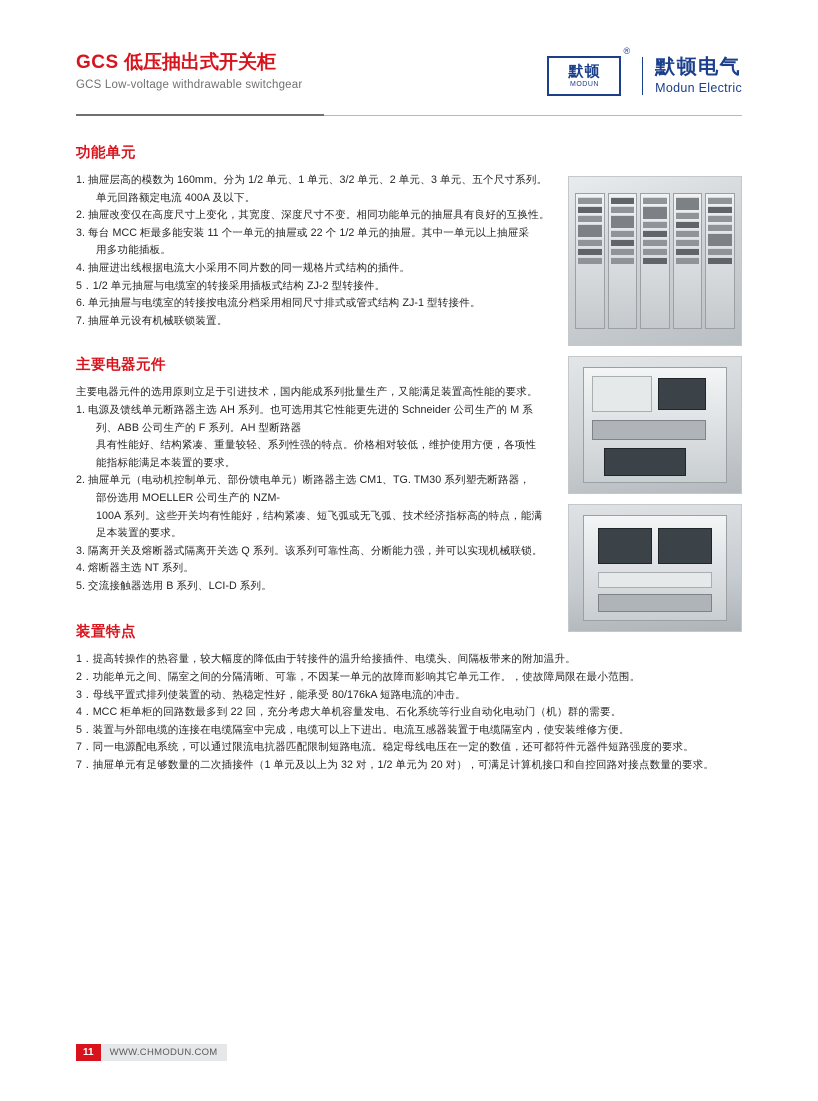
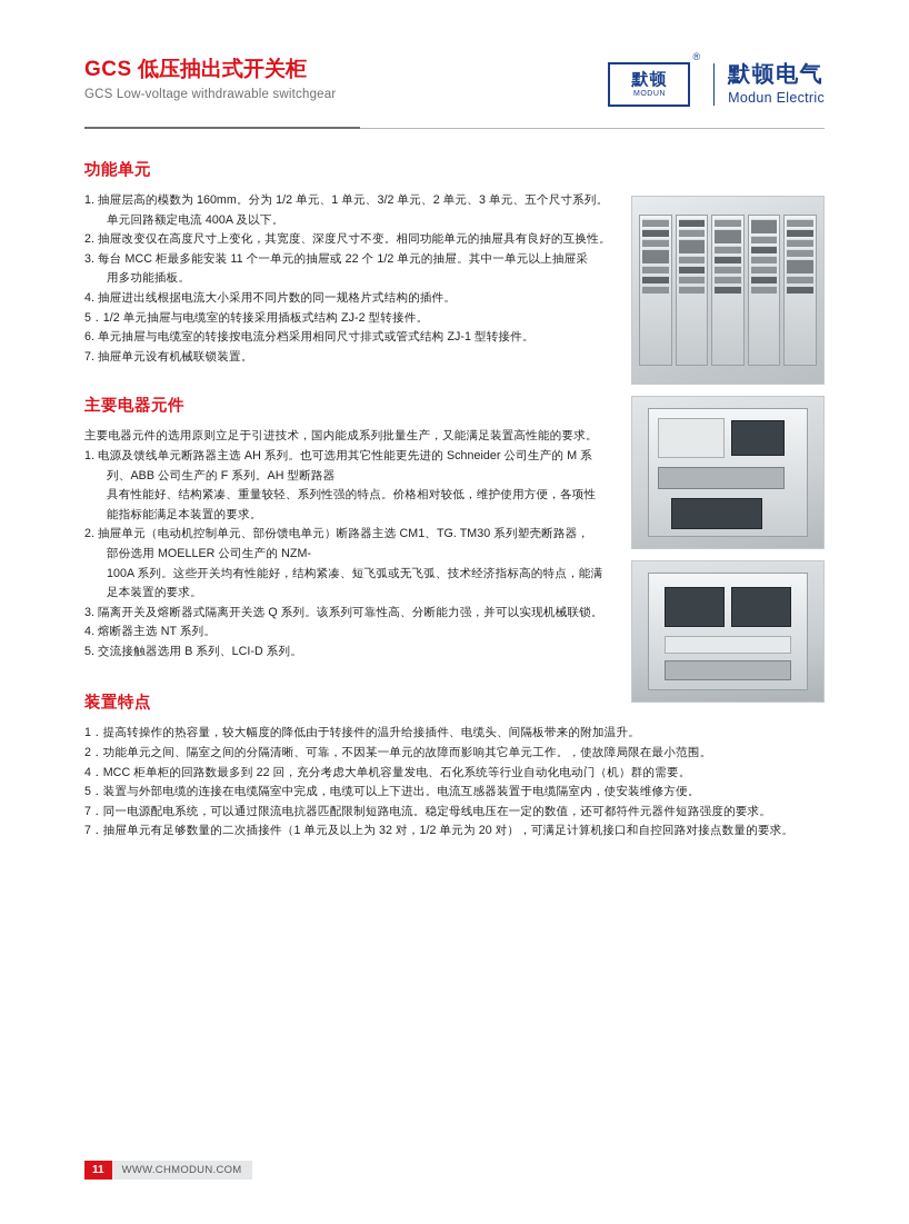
  GCS 低压抽出式开关柜
  GCS Low-voltage withdrawable switchgear
  默顿
  ®
  默顿电气
  Modun Electric
  功能单元
  1. 抽屉层高的模数为 160mm。分为 1/2 单元、1 单元、3/2 单元、2 单元、3 单元、五个尺寸系列。
  单元回路额定电流 400A 及以下。
  2. 抽屉改变仅在高度尺寸上变化，其宽度、深度尺寸不变。相同功能单元的抽屉具有良好的互换性。
  3. 每台 MCC 柜最多能安装 11 个一单元的抽屉或 22 个 1/2 单元的抽屉。其中一单元以上抽屉采
  用多功能插板。
  4. 抽屉进出线根据电流大小采用不同片数的同一规格片式结构的插件。
  5．1/2 单元抽屉与电缆室的转接采用插板式结构 ZJ-2 型转接件。
  6. 单元抽屉与电缆室的转接按电流分档采用相同尺寸排式或管式结构 ZJ-1 型转接件。
  7. 抽屉单元设有机械联锁装置。
  主要电器元件
  主要电器元件的选用原则立足于引进技术，国内能成系列批量生产，又能满足装置高性能的要求。
  1. 电源及馈线单元断路器主选 AH 系列。也可选用其它性能更先进的 Schneider 公司生产的 M 系
  列、ABB 公司生产的 F 系列。AH 型断路器
  具有性能好、结构紧凑、重量较轻、系列性强的特点。价格相对较低，维护使用方便，各项性
  能指标能满足本装置的要求。
  2. 抽屉单元（电动机控制单元、部份馈电单元）断路器主选 CM1、TG. TM30 系列塑壳断路器，
  部份选用 MOELLER 公司生产的 NZM-
  100A 系列。这些开关均有性能好，结构紧凑、短飞弧或无飞弧、技术经济指标高的特点，能满
  足本装置的要求。
  3. 隔离开关及熔断器式隔离开关选 Q 系列。该系列可靠性高、分断能力强，并可以实现机械联锁。
  4. 熔断器主选 NT 系列。
  5. 交流接触器选用 B 系列、LCI-D 系列。
  装置特点
  1．提高转操作的热容量，较大幅度的降低由于转接件的温升给接插件、电缆头、间隔板带来的附加温升。
  2．功能单元之间、隔室之间的分隔清晰、可靠，不因某一单元的故障而影响其它单元工作。，使故障局限在最小范围。
- 3．母线平置式排列使装置的动、热稳定性好，能承受 80/176kA 短路电流的冲击。
  4．MCC 柜单柜的回路数最多到 22 回，充分考虑大单机容量发电、石化系统等行业自动化电动门（机）群的需要。
  5．装置与外部电缆的连接在电缆隔室中完成，电缆可以上下进出。电流互感器装置于电缆隔室内，使安装维修方便。
  7．同一电源配电系统，可以通过限流电抗器匹配限制短路电流。稳定母线电压在一定的数值，还可都符件元器件短路强度的要求。
  7．抽屉单元有足够数量的二次插接件（1 单元及以上为 32 对，1/2 单元为 20 对），可满足计算机接口和自控回路对接点数量的要求。
  11
  WWW.CHMODUN.COM
